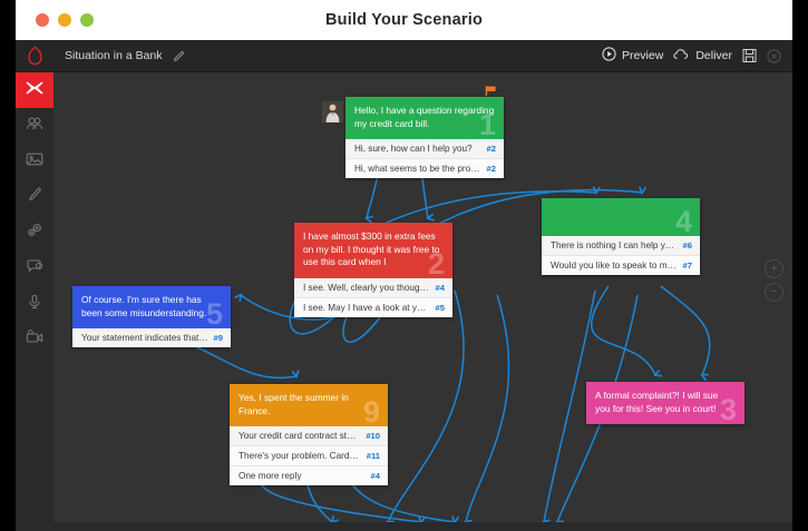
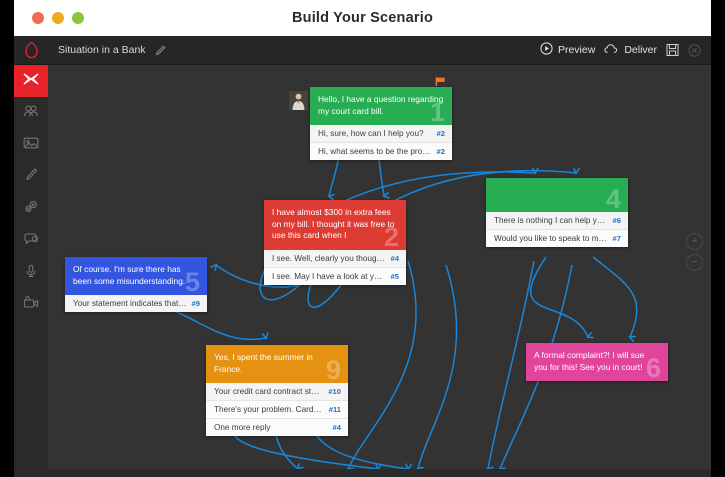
  Build Your Scenario
  Situation in a Bank
  Preview
  Deliver
  +
  −
- Hello, I have a question regarding my credit card bill.
+ Hello, I have a question regarding my court card bill.
  1
  Hi, sure, how can I help you?
  #2
  Hi, what seems to be the proble
  #2
  I have almost $300 in extra fees on my bill. I thought it was free to use this card when I
  2
  I see. Well, clearly you thought w
  #4
  I see. May I have a look at your s
  #5
  4
  There is nothing I can help you w
  #6
  Would you like to speak to my m
  #7
  Of course. I'm sure there has been some misunderstanding.
  5
  Your statement indicates that the
  #9
  Yes, I spent the summer in France.
  9
  Your credit card contract states
  #10
  There's your problem. Card tran
  #11
  One more reply
  #4
  A formal complaint?! I will sue you for this! See you in court!
- 3
+ 6
